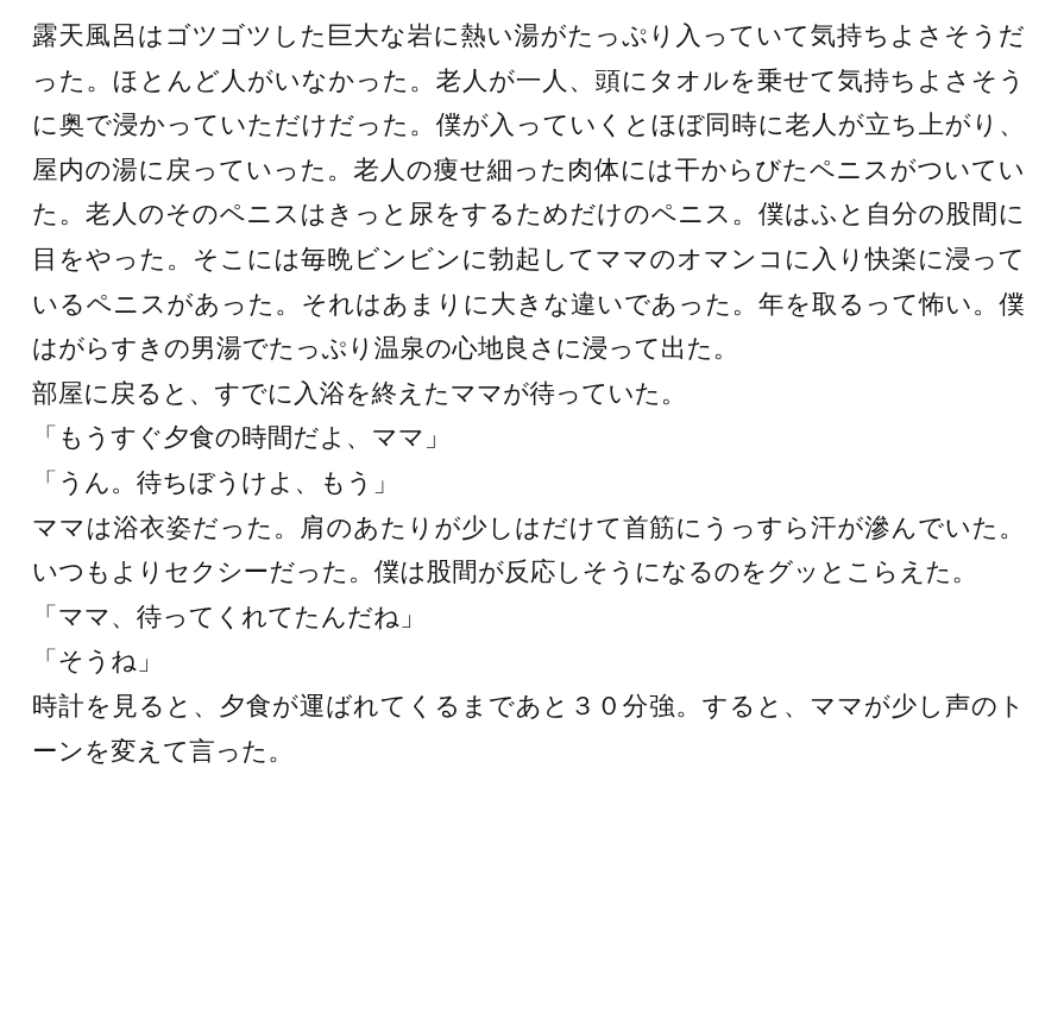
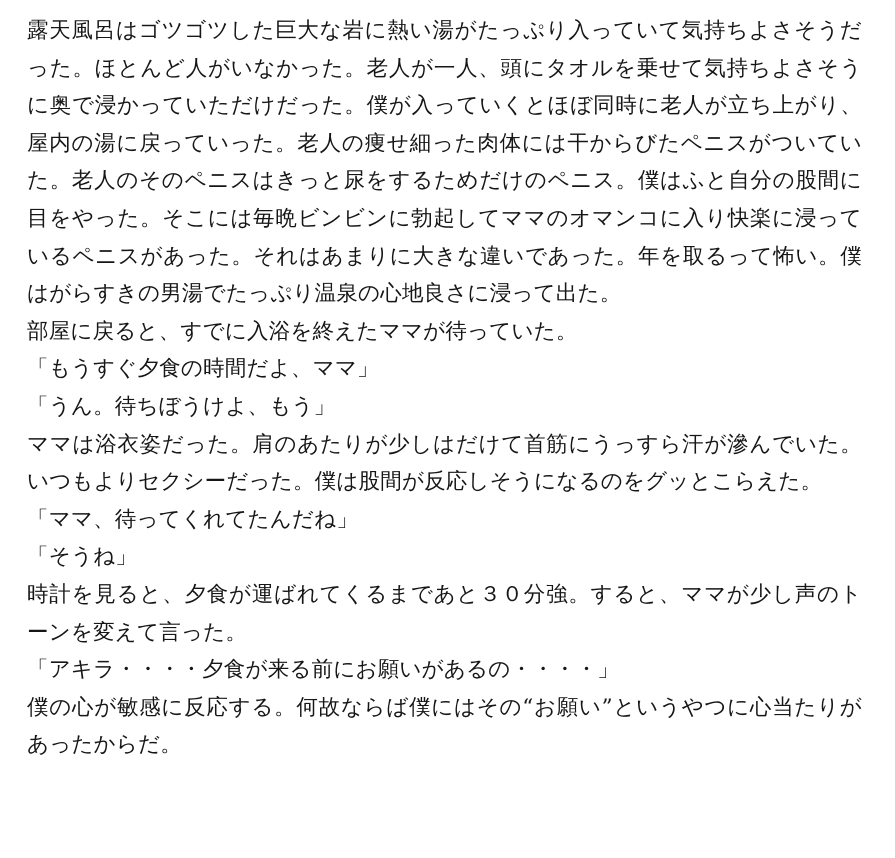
  露天風呂はゴツゴツした巨大な岩に熱い湯がたっぷり入っていて気持ちよさそうだった。ほとんど人がいなかった。老人が一人、頭にタオルを乗せて気持ちよさそうに奥で浸かっていただけだった。僕が入っていくとほぼ同時に老人が立ち上がり、屋内の湯に戻っていった。老人の痩せ細った肉体には干からびたペニスがついていた。老人のそのペニスはきっと尿をするためだけのペニス。僕はふと自分の股間に目をやった。そこには毎晩ビンビンに勃起してママのオマンコに入り快楽に浸っているペニスがあった。それはあまりに大きな違いであった。年を取るって怖い。僕はがらすきの男湯でたっぷり温泉の心地良さに浸って出た。
  部屋に戻ると、すでに入浴を終えたママが待っていた。
  「もうすぐ夕食の時間だよ、ママ」
  「うん。待ちぼうけよ、もう」
  ママは浴衣姿だった。肩のあたりが少しはだけて首筋にうっすら汗が滲んでいた。いつもよりセクシーだった。僕は股間が反応しそうになるのをグッとこらえた。
  「ママ、待ってくれてたんだね」
  「そうね」
  時計を見ると、夕食が運ばれてくるまであと３０分強。すると、ママが少し声のトーンを変えて言った。
+ 「アキラ・・・・夕食が来る前にお願いがあるの・・・・」
+ 僕の心が敏感に反応する。何故ならば僕にはその“お願い”というやつに心当たりがあったからだ。
